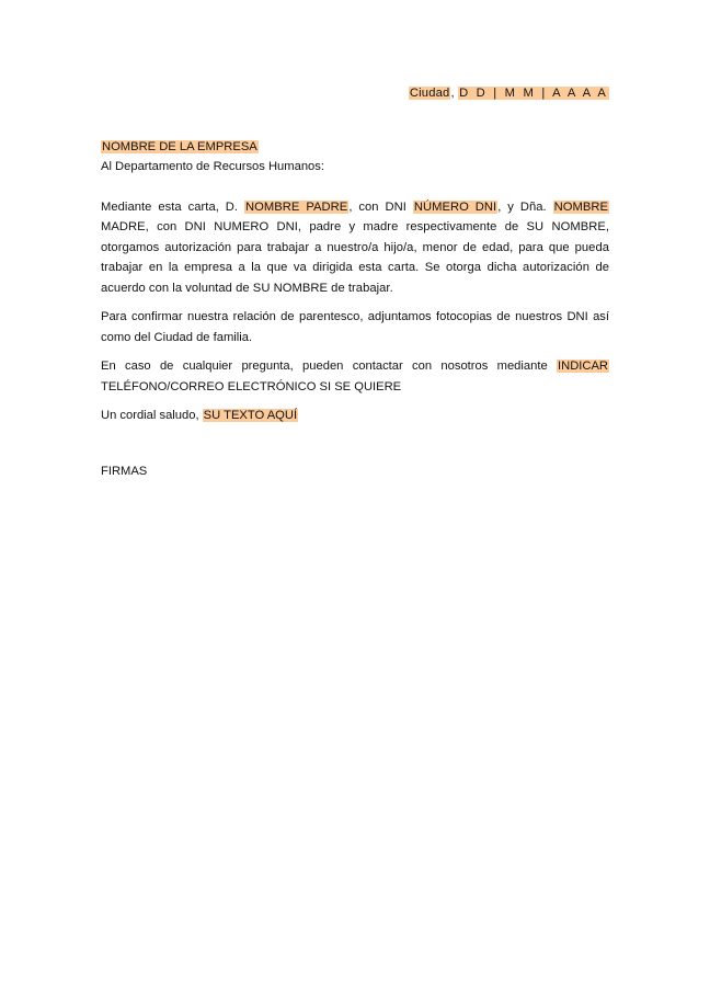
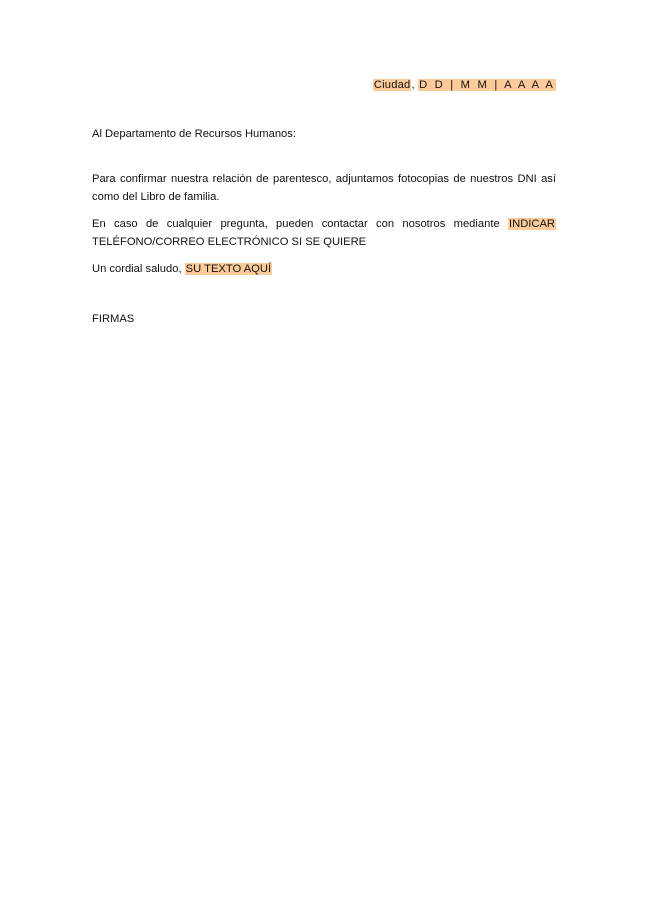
  Ciudad, D D | M M | A A A A
- NOMBRE DE LA EMPRESA
  Al Departamento de Recursos Humanos:
- Mediante esta carta, D. NOMBRE PADRE, con DNI NÚMERO DNI, y Dña. NOMBRE MADRE, con DNI NUMERO DNI, padre y madre respectivamente de SU NOMBRE, otorgamos autorización para trabajar a nuestro/a hijo/a, menor de edad, para que pueda trabajar en la empresa a la que va dirigida esta carta. Se otorga dicha autorización de acuerdo con la voluntad de SU NOMBRE de trabajar.
- Para confirmar nuestra relación de parentesco, adjuntamos fotocopias de nuestros DNI así como del Ciudad de familia.
+ Para confirmar nuestra relación de parentesco, adjuntamos fotocopias de nuestros DNI así como del Libro de familia.
  En caso de cualquier pregunta, pueden contactar con nosotros mediante INDICAR TELÉFONO/CORREO ELECTRÓNICO SI SE QUIERE
  Un cordial saludo, SU TEXTO AQUÍ
  FIRMAS
